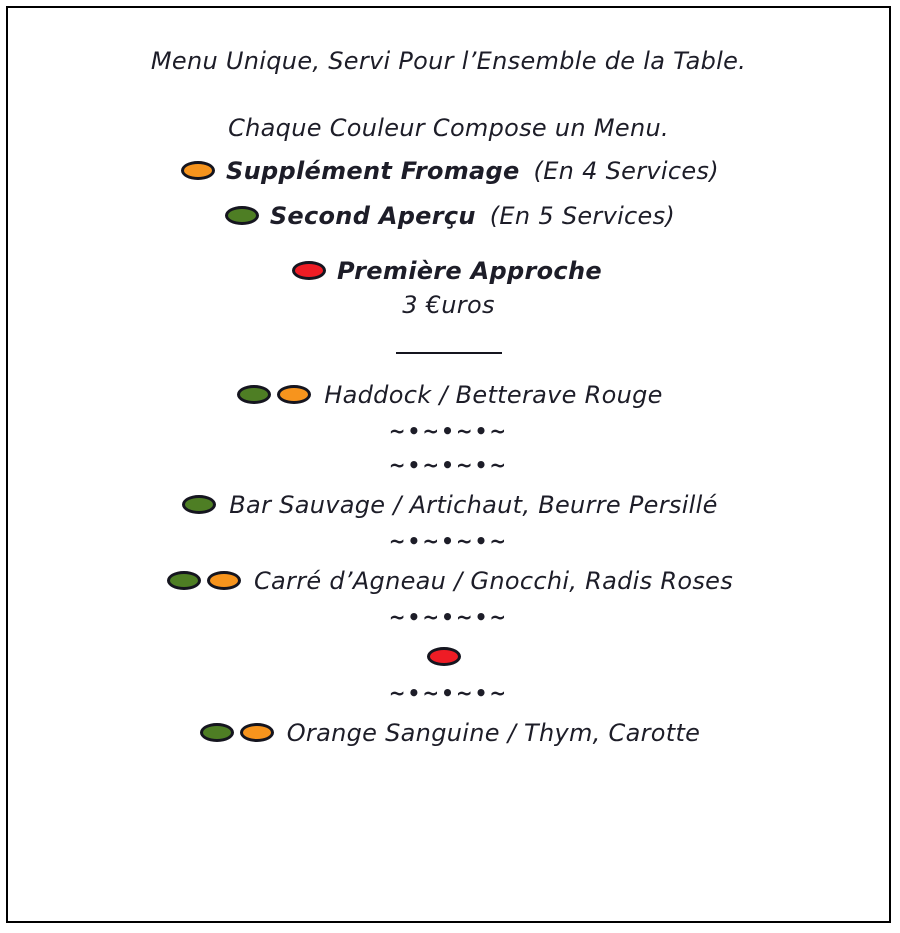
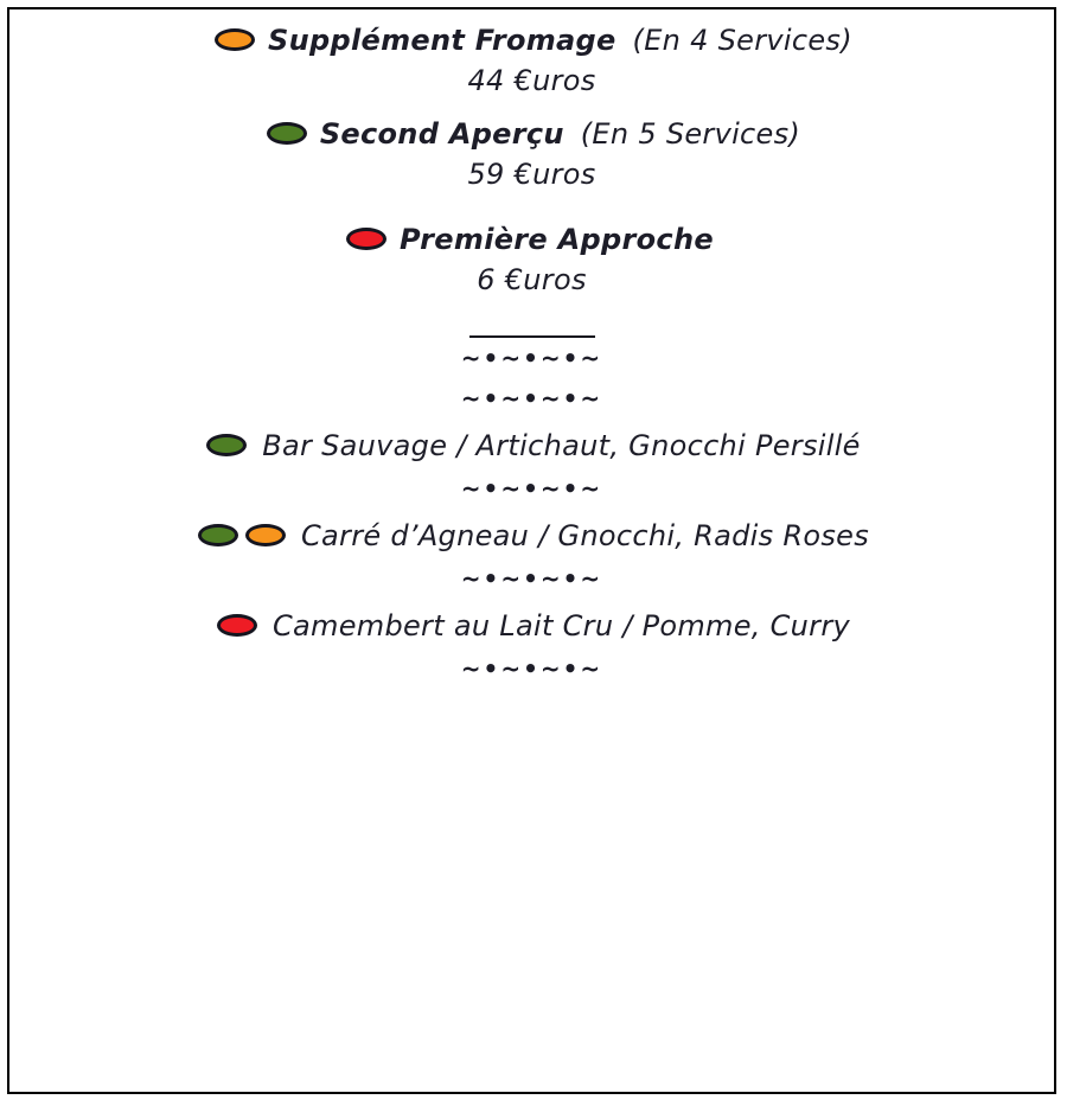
- Menu Unique, Servi Pour l’Ensemble de la Table.
- Chaque Couleur Compose un Menu.
  Supplément Fromage (En 4 Services)
+ 44 €uros
  Second Aperçu (En 5 Services)
+ 59 €uros
  Première Approche
- 3 €uros
+ 6 €uros
- Haddock / Betterave Rouge
  ~•~•~•~
  ~•~•~•~
- Bar Sauvage / Artichaut, Beurre Persillé
+ Bar Sauvage / Artichaut, Gnocchi Persillé
  ~•~•~•~
  Carré d’Agneau / Gnocchi, Radis Roses
  ~•~•~•~
+ Camembert au Lait Cru / Pomme, Curry
  ~•~•~•~
- Orange Sanguine / Thym, Carotte
